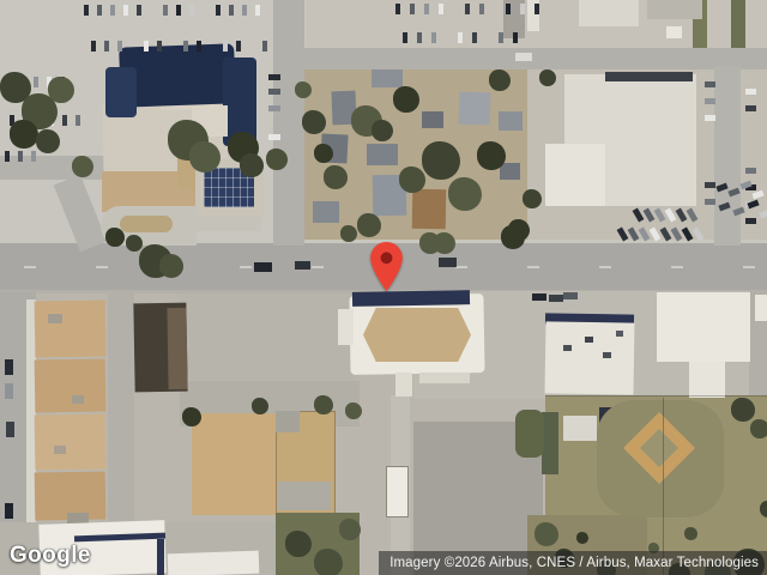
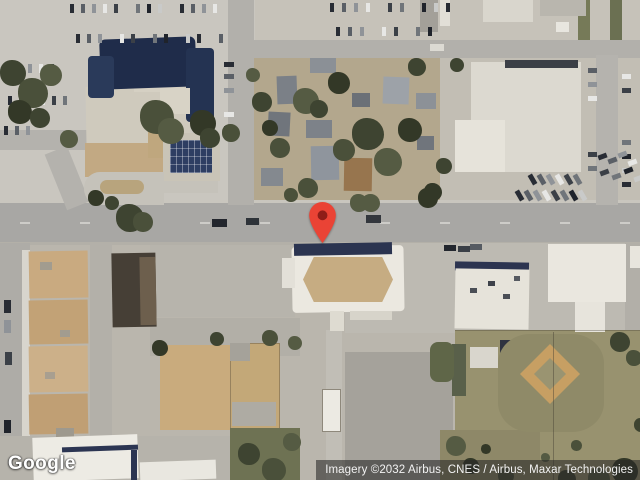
  Google
- Imagery ©2026 Airbus, CNES / Airbus, Maxar Technologies
+ Imagery ©2032 Airbus, CNES / Airbus, Maxar Technologies
